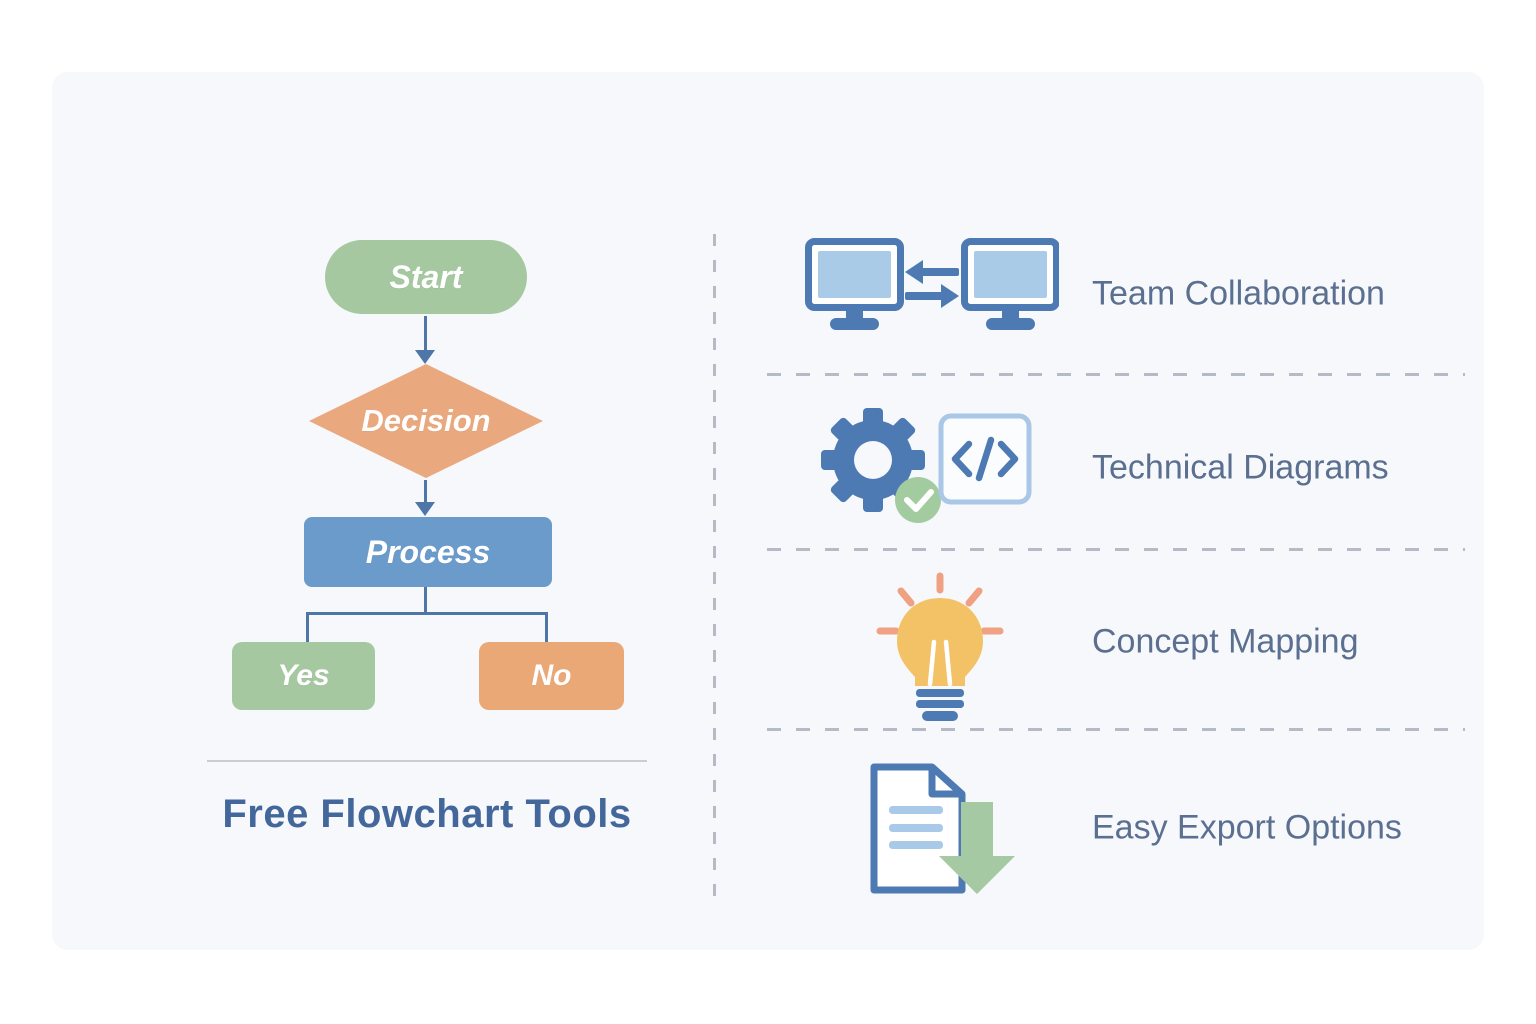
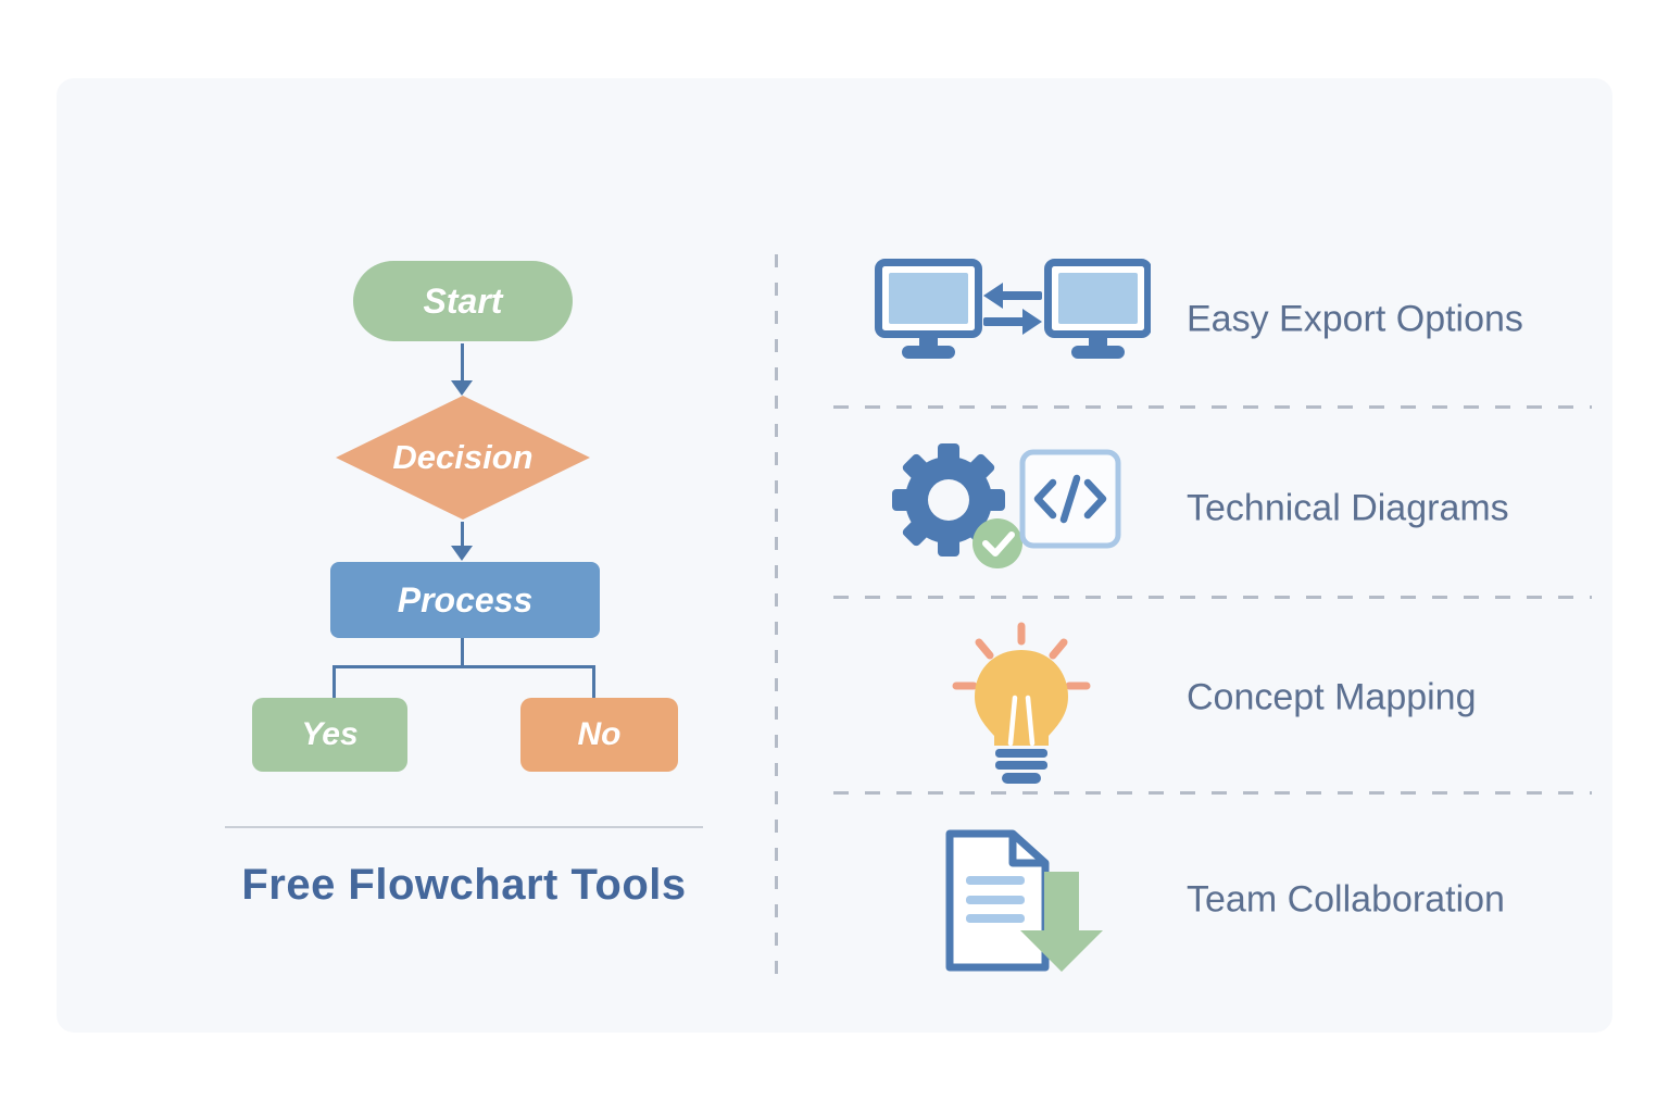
  Start
  Decision
  Process
  Yes
  No
  Free Flowchart Tools
- Team Collaboration
+ Easy Export Options
  Technical Diagrams
  Concept Mapping
- Easy Export Options
+ Team Collaboration
